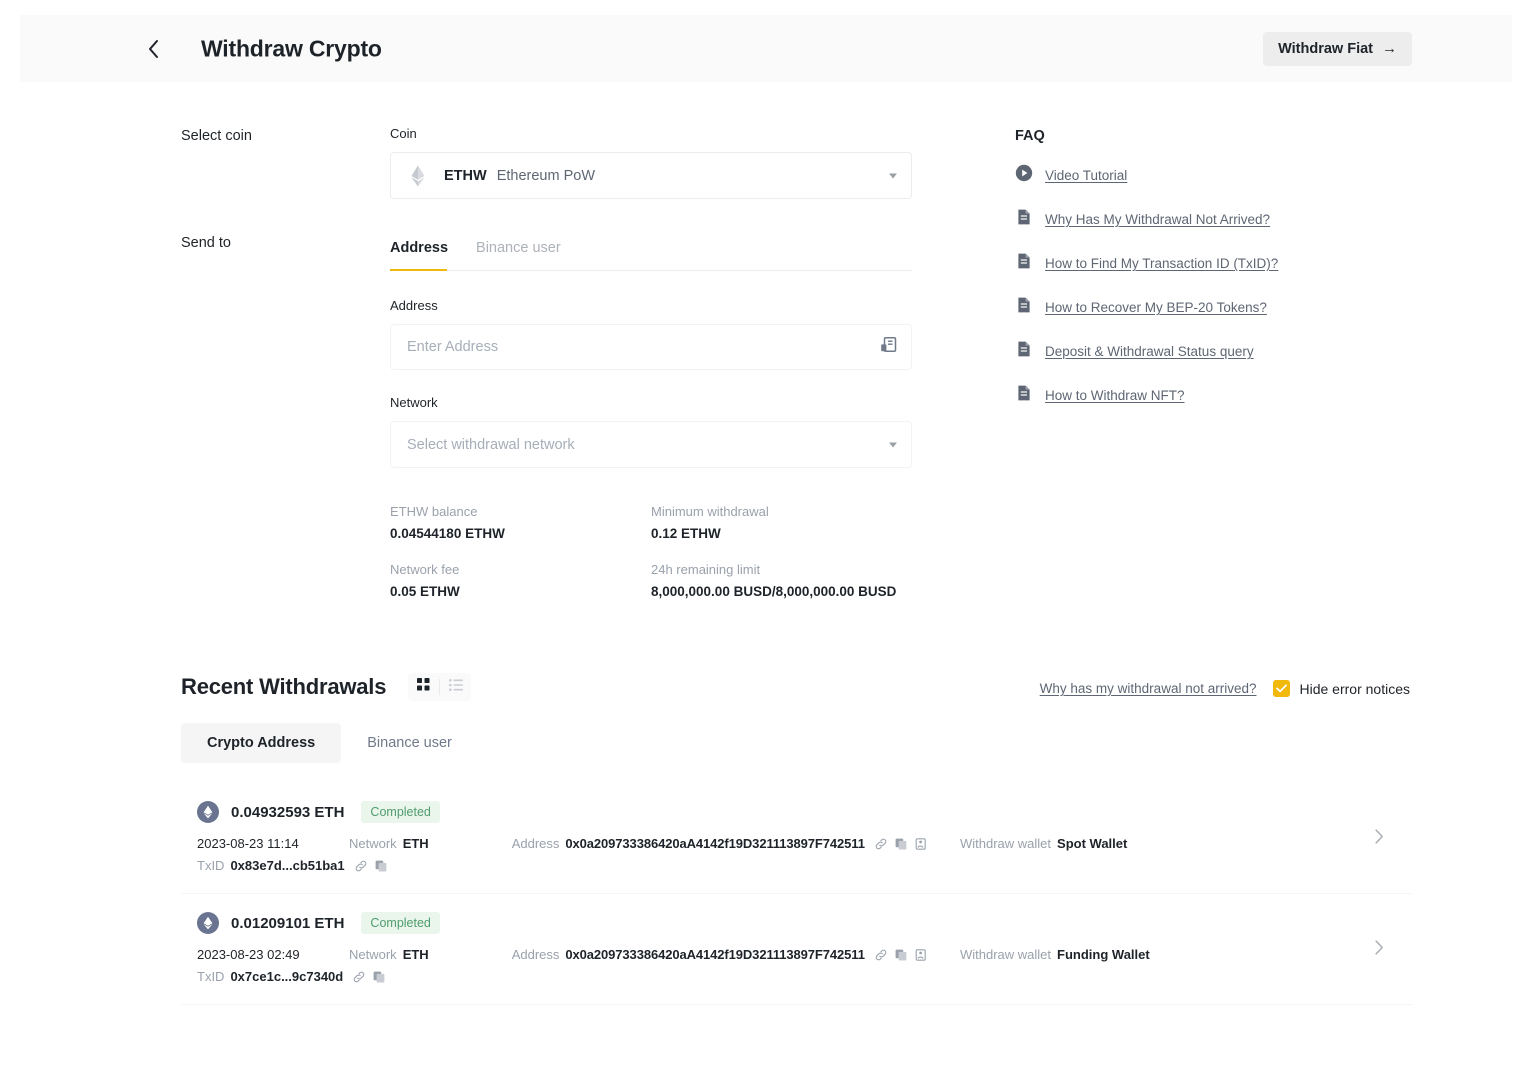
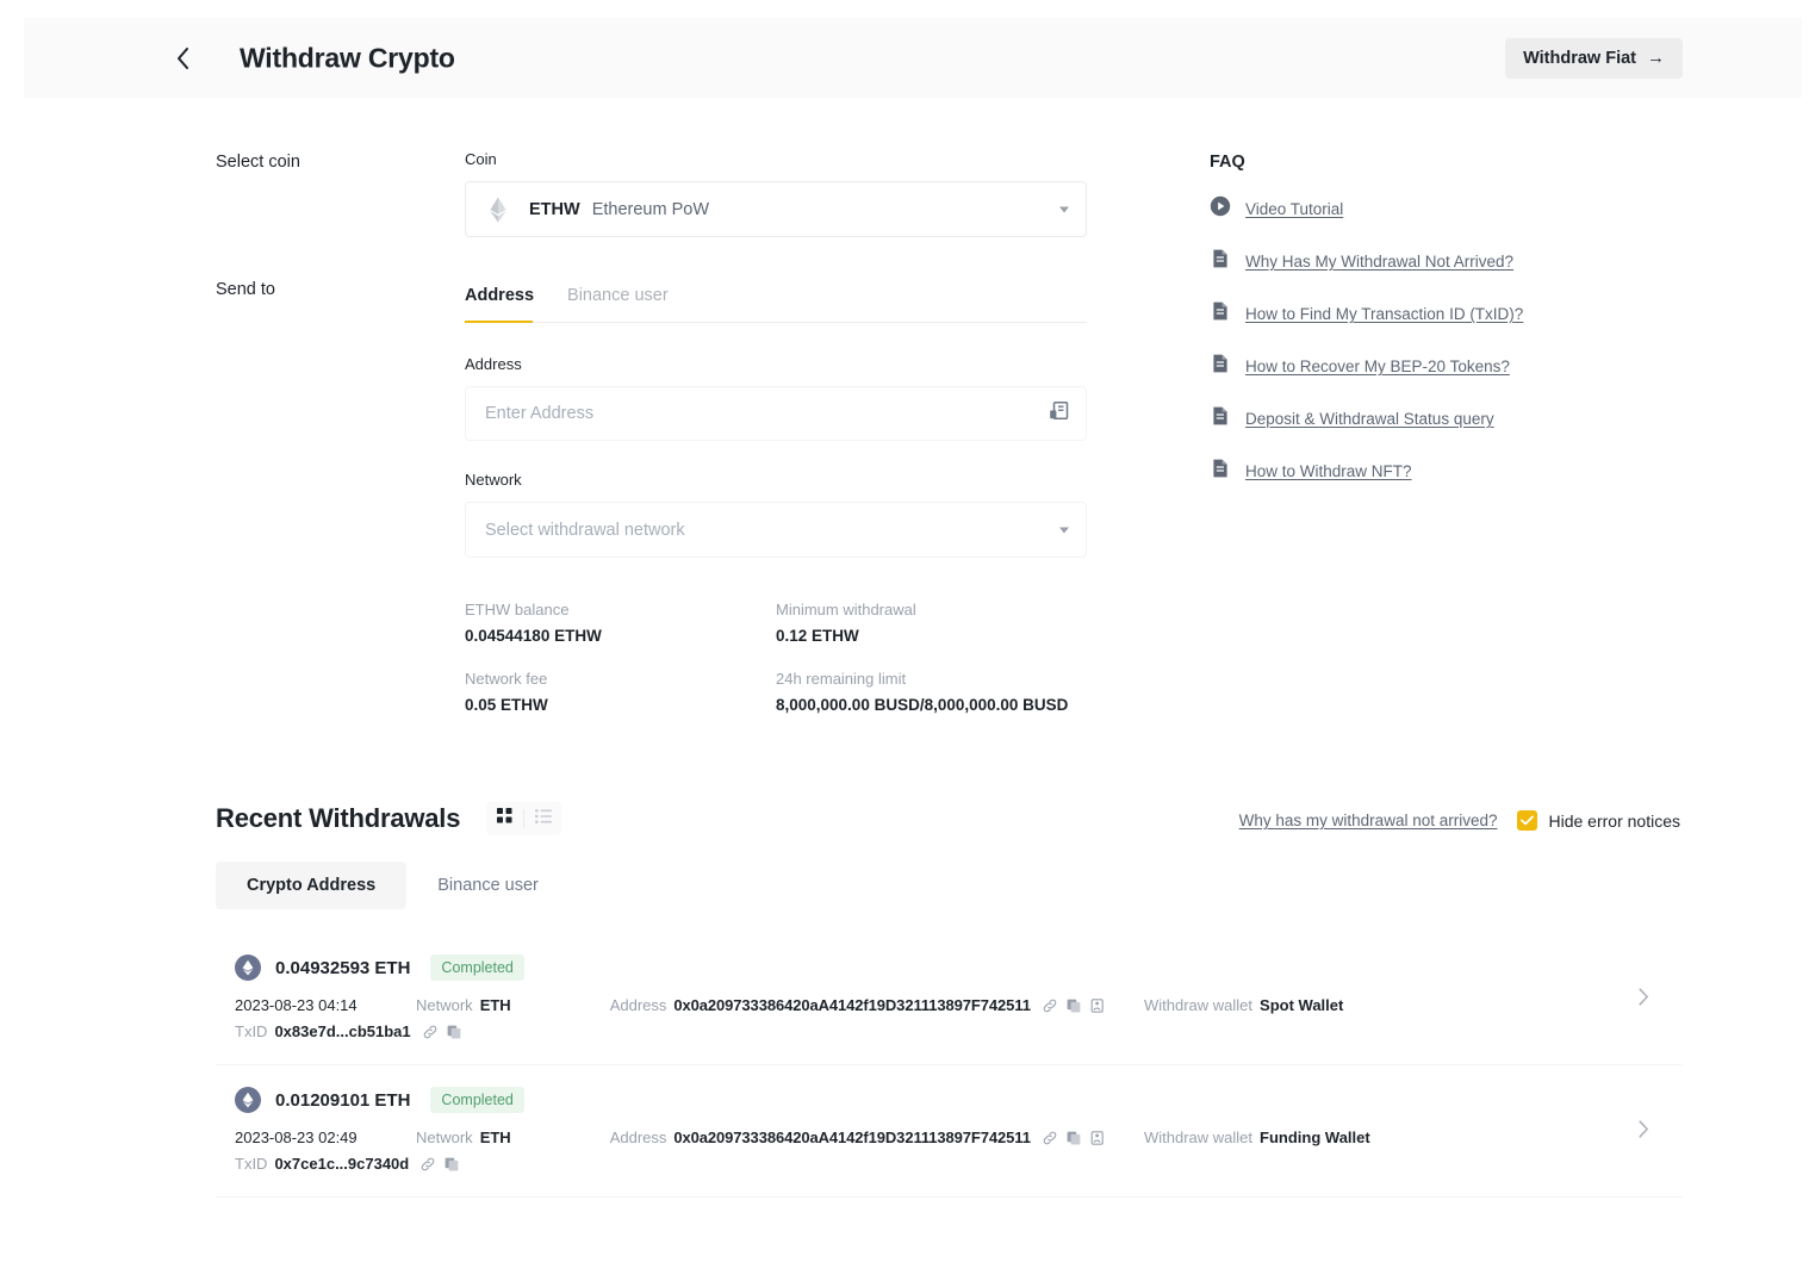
  Withdraw Crypto
  Withdraw Fiat
  →
  Select coin
  Send to
  Coin
  ETHW
  Ethereum PoW
  Address
  Binance user
  Address
  Enter Address
  Network
  Select withdrawal network
  ETHW balance
  0.04544180 ETHW
  Minimum withdrawal
  0.12 ETHW
  Network fee
  0.05 ETHW
  24h remaining limit
  8,000,000.00 BUSD/8,000,000.00 BUSD
  FAQ
  Video Tutorial
  Why Has My Withdrawal Not Arrived?
  How to Find My Transaction ID (TxID)?
  How to Recover My BEP-20 Tokens?
  Deposit & Withdrawal Status query
  How to Withdraw NFT?
  Recent Withdrawals
  Why has my withdrawal not arrived?
  Hide error notices
  Crypto Address
  Binance user
  0.04932593 ETH
  Completed
- 2023-08-23 11:14
+ 2023-08-23 04:14
  Network
  ETH
  Address
  0x0a209733386420aA4142f19D321113897F742511
  Withdraw wallet
  Spot Wallet
  TxID
  0x83e7d...cb51ba1
  0.01209101 ETH
  Completed
  2023-08-23 02:49
  Network
  ETH
  Address
  0x0a209733386420aA4142f19D321113897F742511
  Withdraw wallet
  Funding Wallet
  TxID
  0x7ce1c...9c7340d
